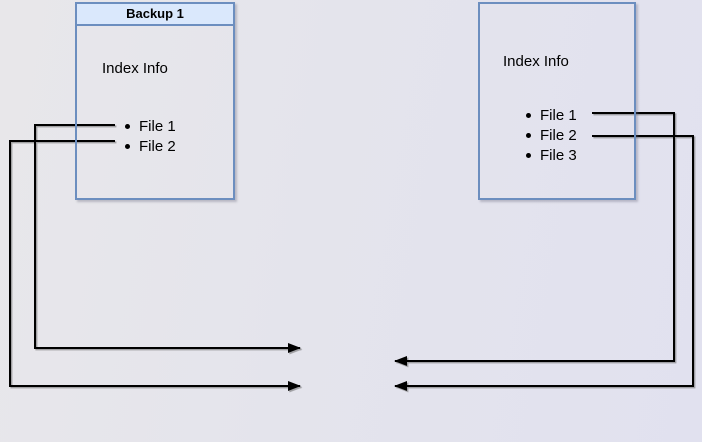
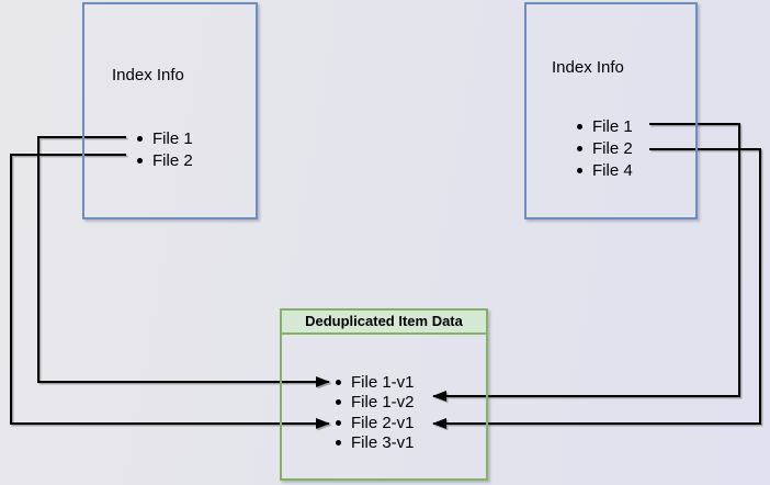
- Backup 1
  Index Info
  File 1
  File 2
  Index Info
  File 1
  File 2
- File 3
+ File 4
+ Deduplicated Item Data
+ File 1-v1
+ File 1-v2
+ File 2-v1
+ File 3-v1
